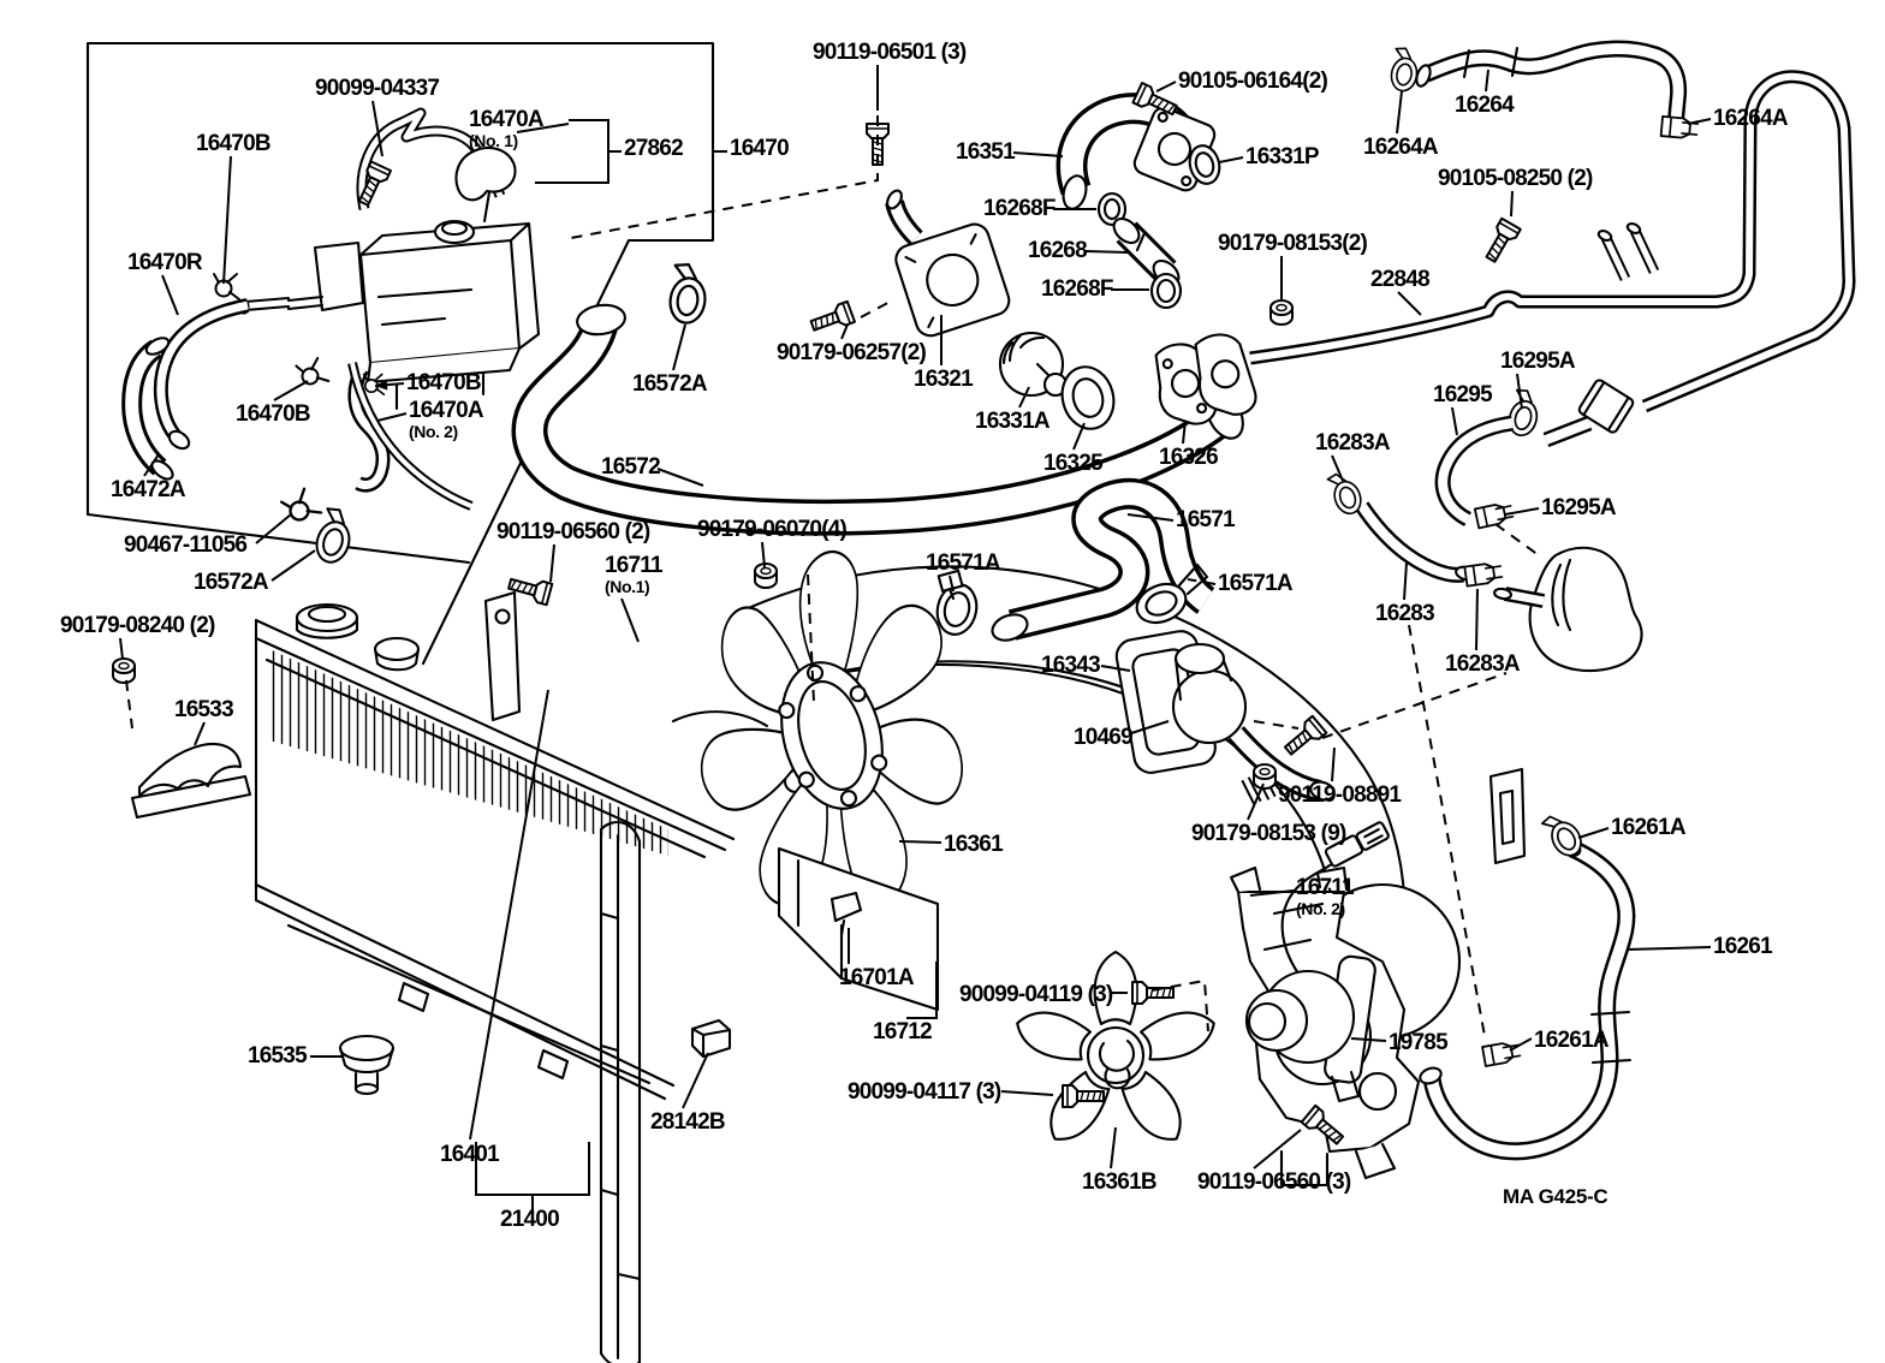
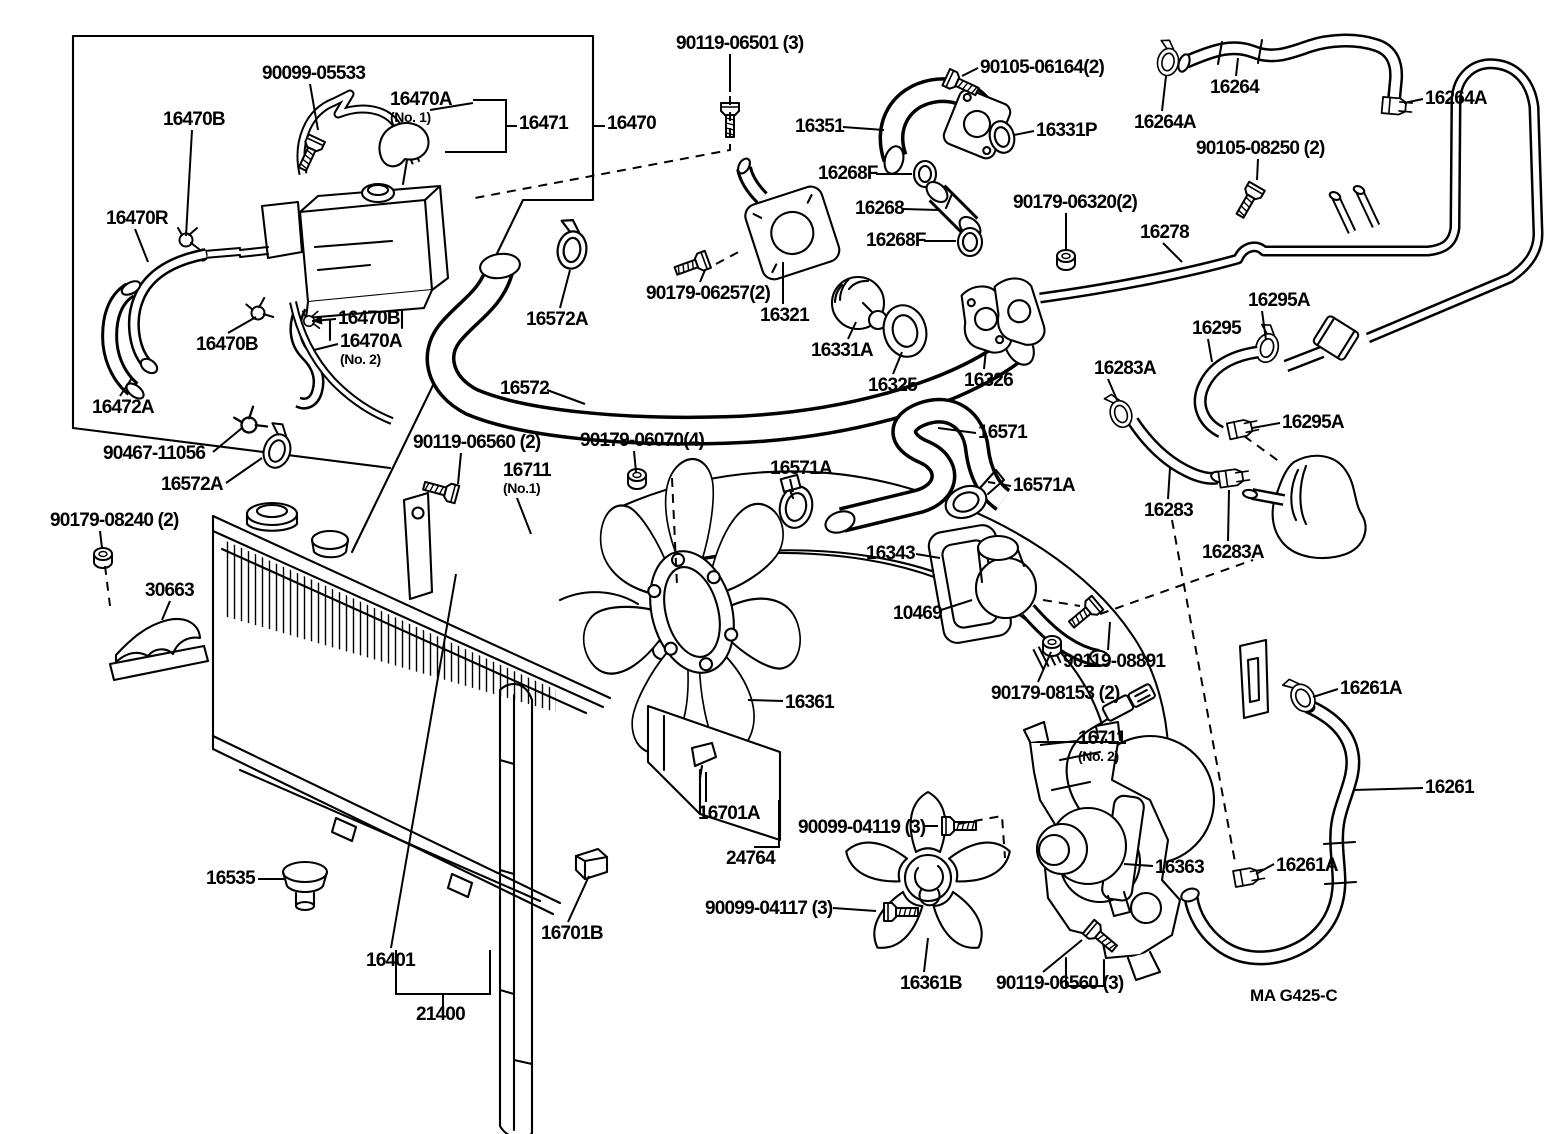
- 90099-04337
+ 90099-05533
  16470A
  (No. 1)
- 27862
+ 16471
  16470
  16470B
  16470R
  16470B
  16470A
  (No. 2)
  16470B
  16472A
  16572A
  16572
  90467-11056
  16572A
  90119-06501 (3)
  90105-06164(2)
  16351
  16331P
  16268F
  16268
  16268F
- 90179-08153(2)
+ 90179-06320(2)
  90179-06257(2)
  16321
  16331A
  16325
  16326
  16264
  16264A
  16264A
  90105-08250 (2)
- 22848
+ 16278
  16295A
  16295
  16283A
  16295A
  16283
  16283A
  90119-06560 (2)
  16711
  (No.1)
  90179-06070(4)
  16571A
  16571
  16571A
  16343
  10469
  16361
  90119-08891
- 90179-08153 (9)
+ 90179-08153 (2)
  16711
  (No. 2)
  16701A
- 16712
+ 24764
  90099-04119 (3)
  90099-04117 (3)
  16361B
  90119-06560 (3)
- 19785
+ 16363
  16261A
  16261A
  16261
  16535
  16401
  21400
- 28142B
+ 16701B
  90179-08240 (2)
- 16533
+ 30663
  MA G425-C
